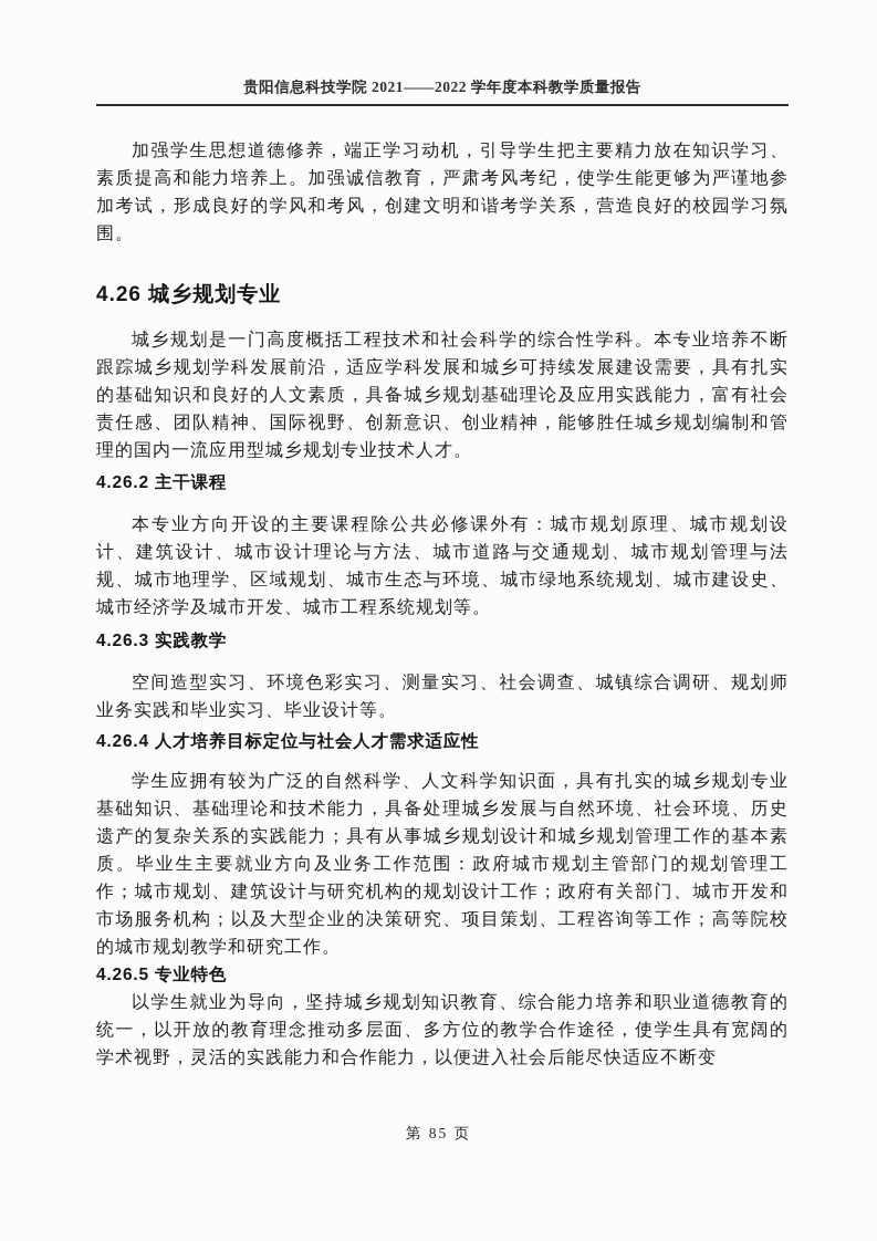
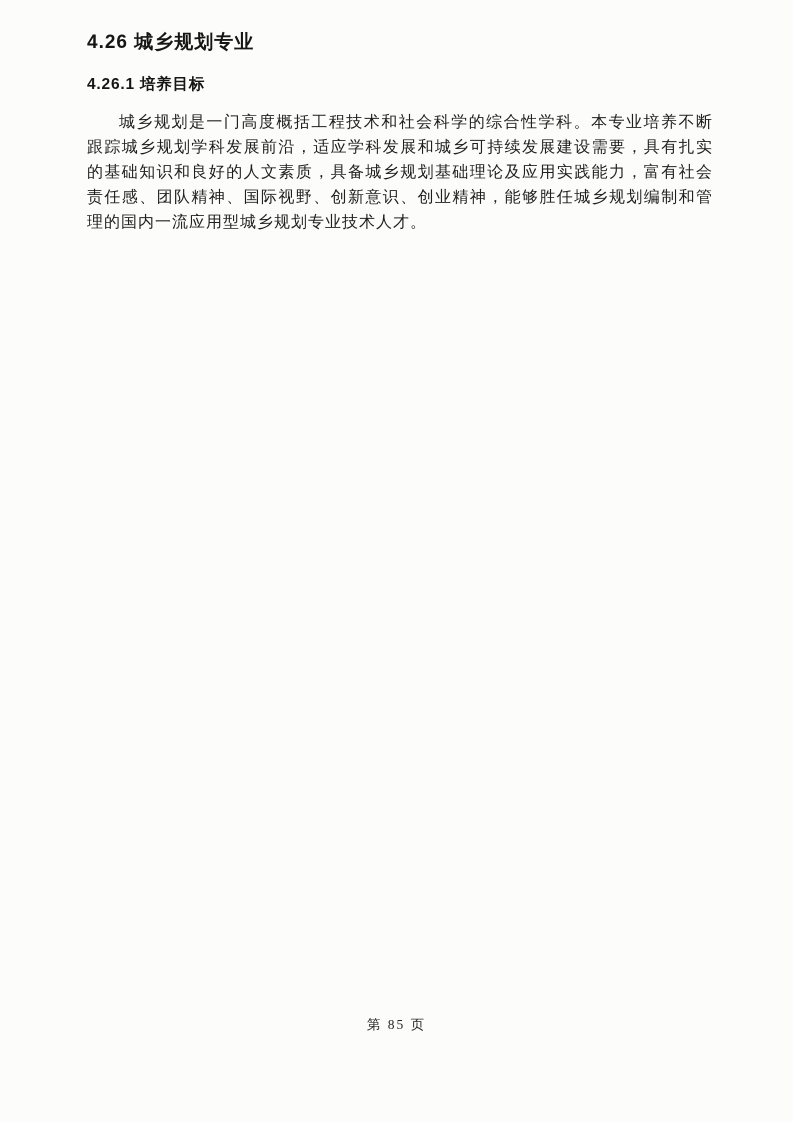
- 贵阳信息科技学院 2021——2022 学年度本科教学质量报告
- 加强学生思想道德修养，端正学习动机，引导学生把主要精力放在知识学习、素质提高和能力培养上。加强诚信教育，严肃考风考纪，使学生能更够为严谨地参加考试，形成良好的学风和考风，创建文明和谐考学关系，营造良好的校园学习氛围。
  4.26 城乡规划专业
+ 4.26.1 培养目标
  城乡规划是一门高度概括工程技术和社会科学的综合性学科。本专业培养不断跟踪城乡规划学科发展前沿，适应学科发展和城乡可持续发展建设需要，具有扎实的基础知识和良好的人文素质，具备城乡规划基础理论及应用实践能力，富有社会责任感、团队精神、国际视野、创新意识、创业精神，能够胜任城乡规划编制和管理的国内一流应用型城乡规划专业技术人才。
- 4.26.2 主干课程
- 本专业方向开设的主要课程除公共必修课外有：城市规划原理、城市规划设计、建筑设计、城市设计理论与方法、城市道路与交通规划、城市规划管理与法规、城市地理学、区域规划、城市生态与环境、城市绿地系统规划、城市建设史、城市经济学及城市开发、城市工程系统规划等。
- 4.26.3 实践教学
- 空间造型实习、环境色彩实习、测量实习、社会调查、城镇综合调研、规划师业务实践和毕业实习、毕业设计等。
- 4.26.4 人才培养目标定位与社会人才需求适应性
- 学生应拥有较为广泛的自然科学、人文科学知识面，具有扎实的城乡规划专业基础知识、基础理论和技术能力，具备处理城乡发展与自然环境、社会环境、历史遗产的复杂关系的实践能力；具有从事城乡规划设计和城乡规划管理工作的基本素质。毕业生主要就业方向及业务工作范围：政府城市规划主管部门的规划管理工作；城市规划、建筑设计与研究机构的规划设计工作；政府有关部门、城市开发和市场服务机构；以及大型企业的决策研究、项目策划、工程咨询等工作；高等院校的城市规划教学和研究工作。
- 4.26.5 专业特色
- 以学生就业为导向，坚持城乡规划知识教育、综合能力培养和职业道德教育的统一，以开放的教育理念推动多层面、多方位的教学合作途径，使学生具有宽阔的学术视野，灵活的实践能力和合作能力，以便进入社会后能尽快适应不断变
  第 85 页
